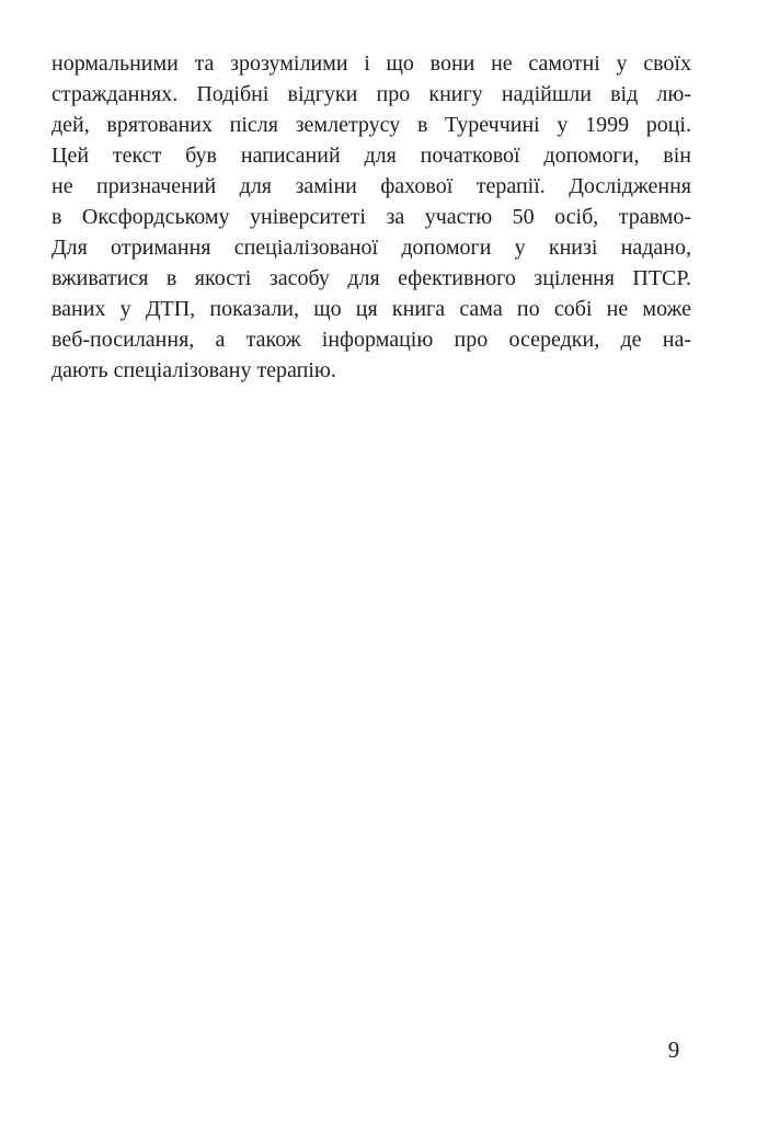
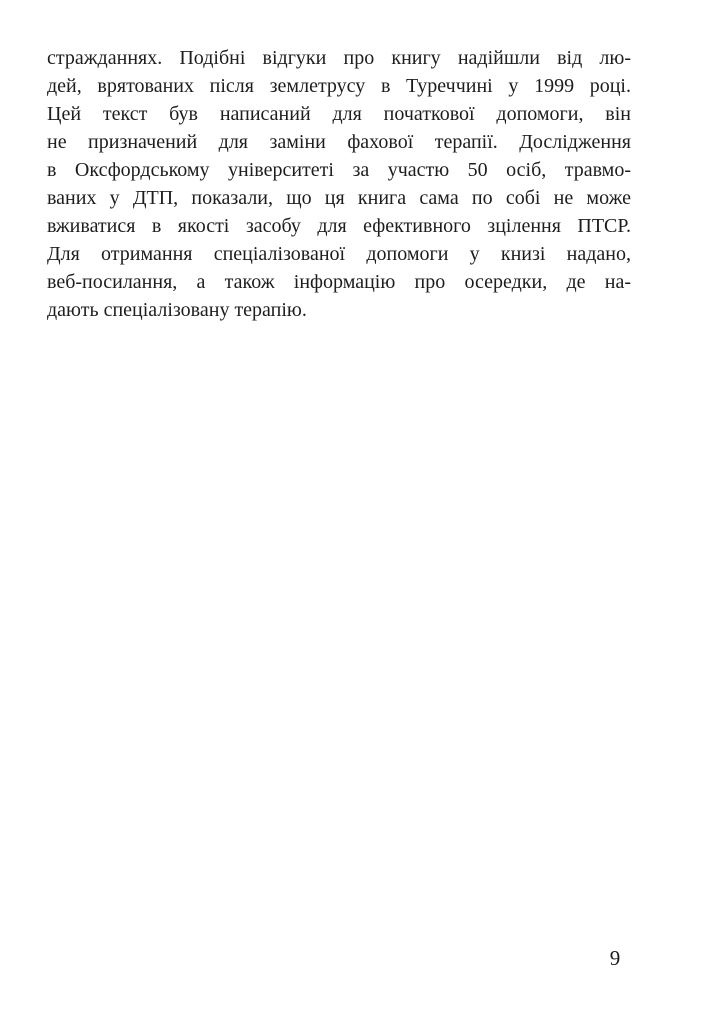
- нормальними та зрозумілими і що вони не самотні у своїх
  стражданнях. Подібні відгуки про книгу надійшли від лю-
  дей, врятованих після землетрусу в Туреччині у 1999 році.
  Цей текст був написаний для початкової допомоги, він
  не призначений для заміни фахової терапії. Дослідження
  в Оксфордському університеті за участю 50 осіб, травмо-
- Для отримання спеціалізованої допомоги у книзі надано,
+ ваних у ДТП, показали, що ця книга сама по собі не може
  вживатися в якості засобу для ефективного зцілення ПТСР.
- ваних у ДТП, показали, що ця книга сама по собі не може
+ Для отримання спеціалізованої допомоги у книзі надано,
  веб-посилання, а також інформацію про осередки, де на-
  дають спеціалізовану терапію.
  9
